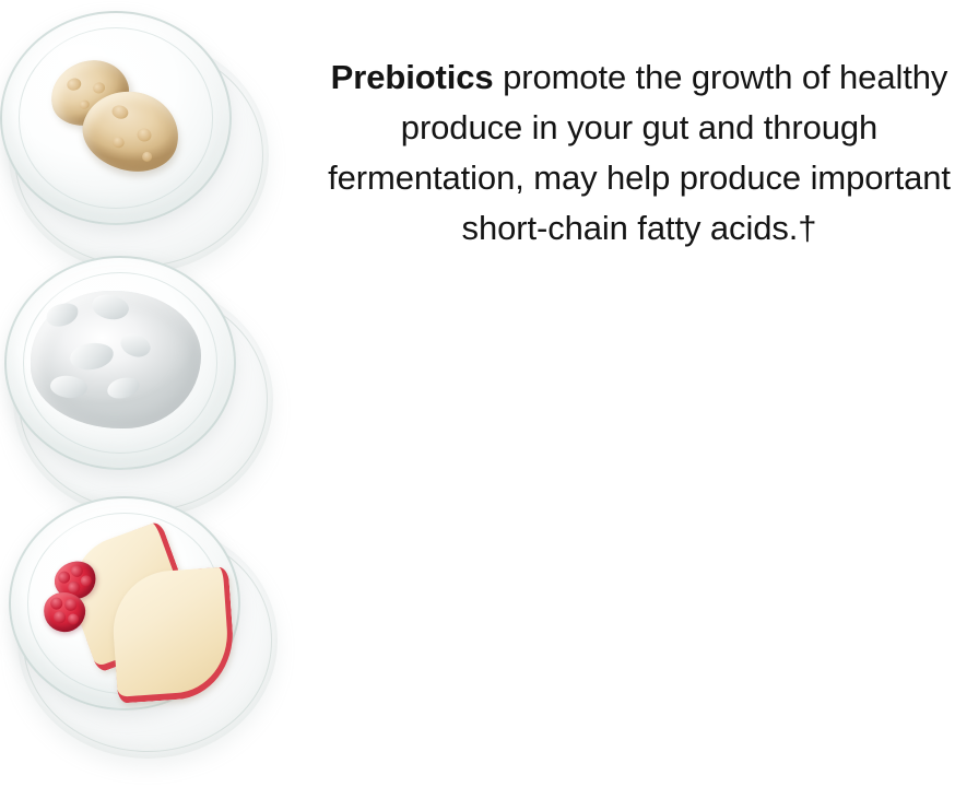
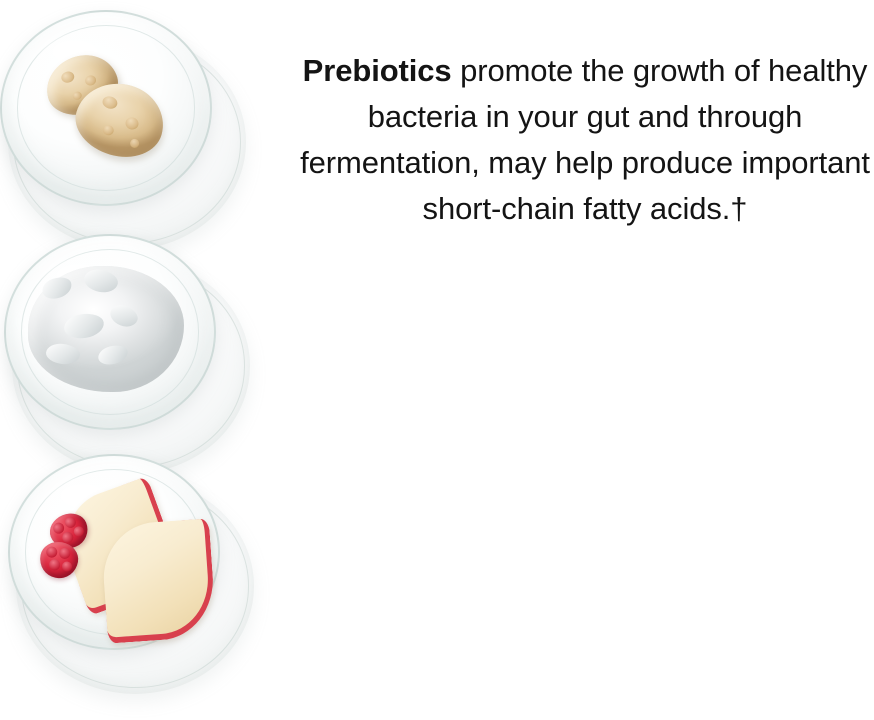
- Prebiotics promote the growth of healthy produce in your gut and through fermentation, may help produce important short-chain fatty acids.†
+ Prebiotics promote the growth of healthy bacteria in your gut and through fermentation, may help produce important short-chain fatty acids.†
